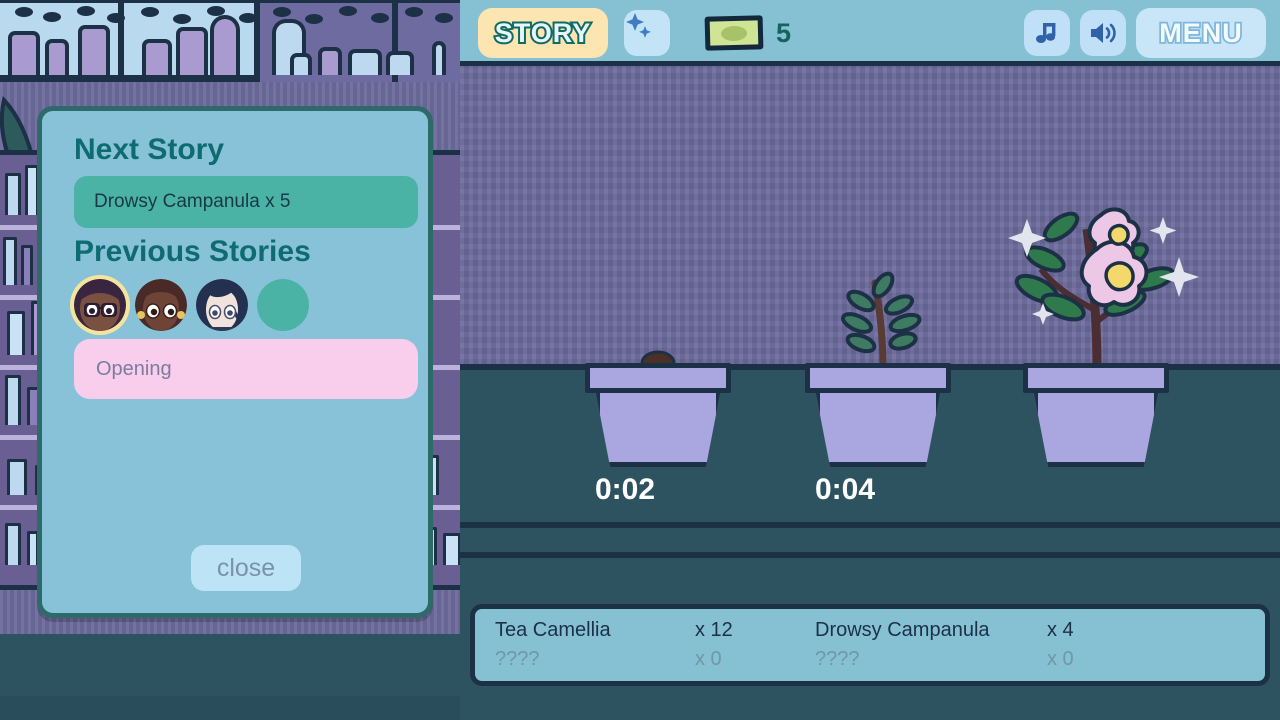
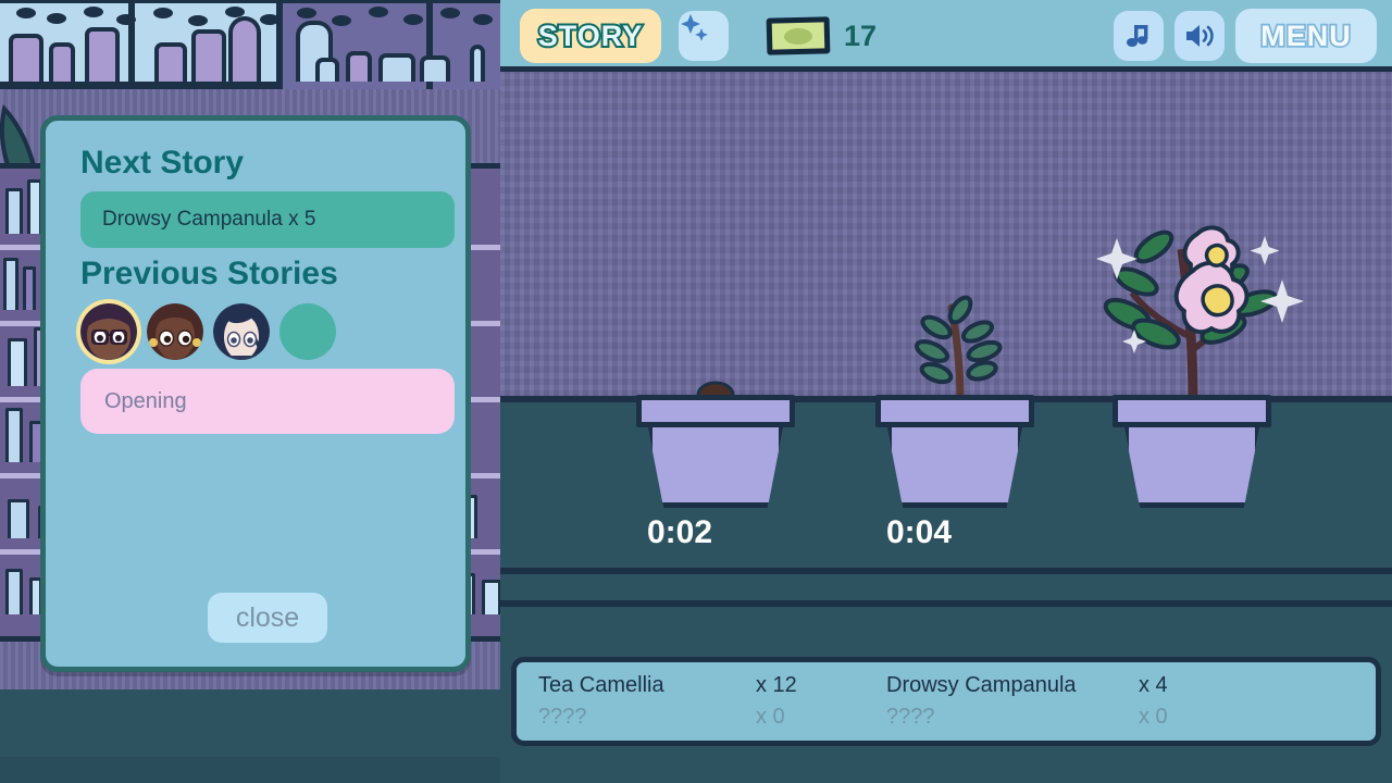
  0:02
  0:04
  Tea Camellia
  x 12
  Drowsy Campanula
  x 4
  ????
  x 0
  ????
  x 0
  STORY
- 5
+ 17
  MENU
  Next Story
  Drowsy Campanula x 5
  Previous Stories
  Opening
  close
